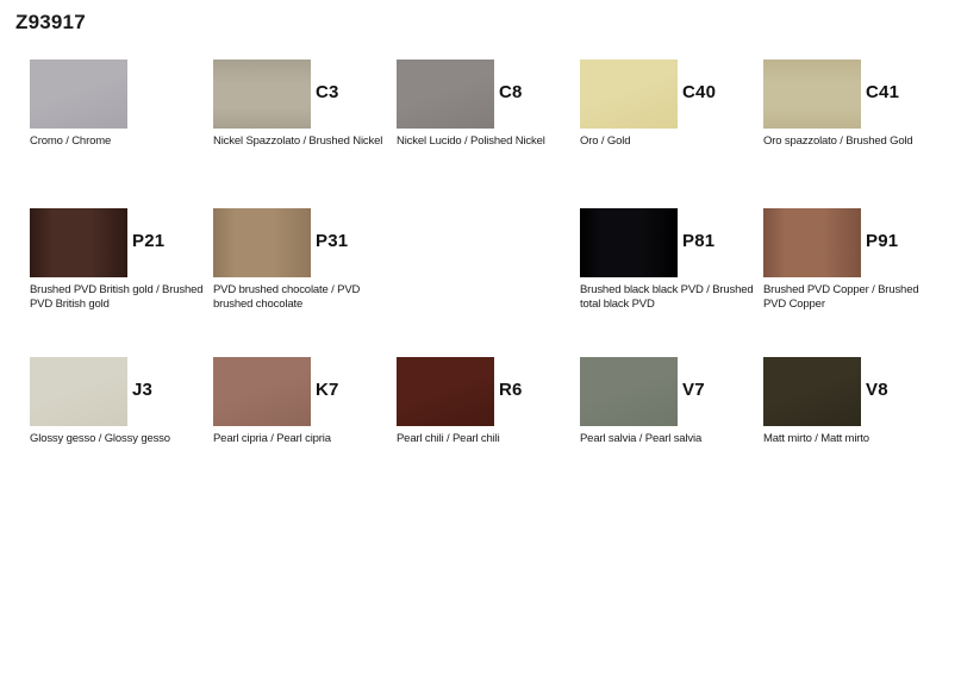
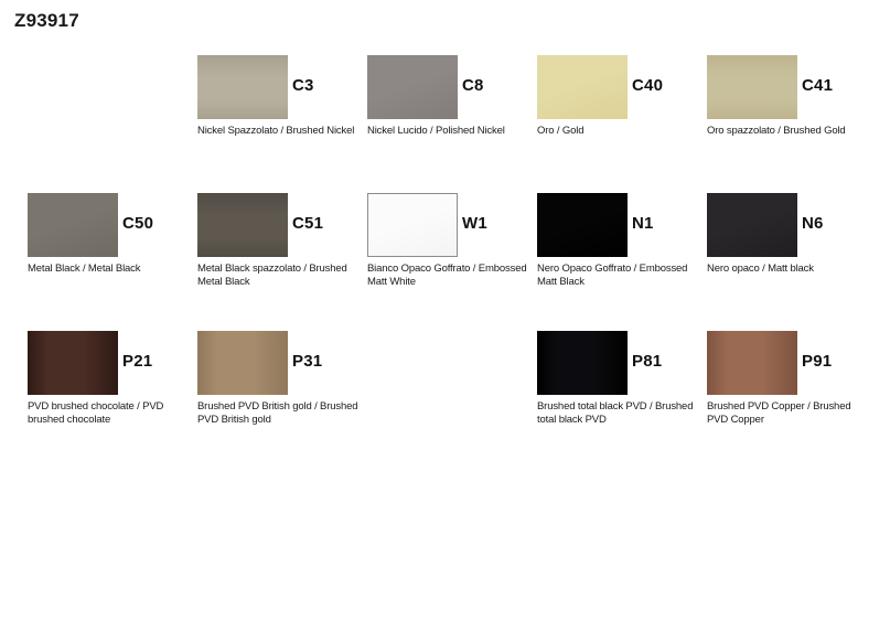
  Z93917
- Cromo / Chrome
  C3
  Nickel Spazzolato / Brushed Nickel
  C8
  Nickel Lucido / Polished Nickel
  C40
  Oro / Gold
  C41
  Oro spazzolato / Brushed Gold
+ C50
+ Metal Black / Metal Black
+ C51
+ Metal Black spazzolato / Brushed Metal Black
+ W1
+ Bianco Opaco Goffrato / Embossed Matt White
+ N1
+ Nero Opaco Goffrato / Embossed Matt Black
+ N6
+ Nero opaco / Matt black
  P21
- Brushed PVD British gold / Brushed PVD British gold
+ PVD brushed chocolate / PVD brushed chocolate
  P31
- PVD brushed chocolate / PVD brushed chocolate
+ Brushed PVD British gold / Brushed PVD British gold
  P81
- Brushed black black PVD / Brushed total black PVD
+ Brushed total black PVD / Brushed total black PVD
  P91
  Brushed PVD Copper / Brushed PVD Copper
- J3
- Glossy gesso / Glossy gesso
- K7
- Pearl cipria / Pearl cipria
- R6
- Pearl chili / Pearl chili
- V7
- Pearl salvia / Pearl salvia
- V8
- Matt mirto / Matt mirto
